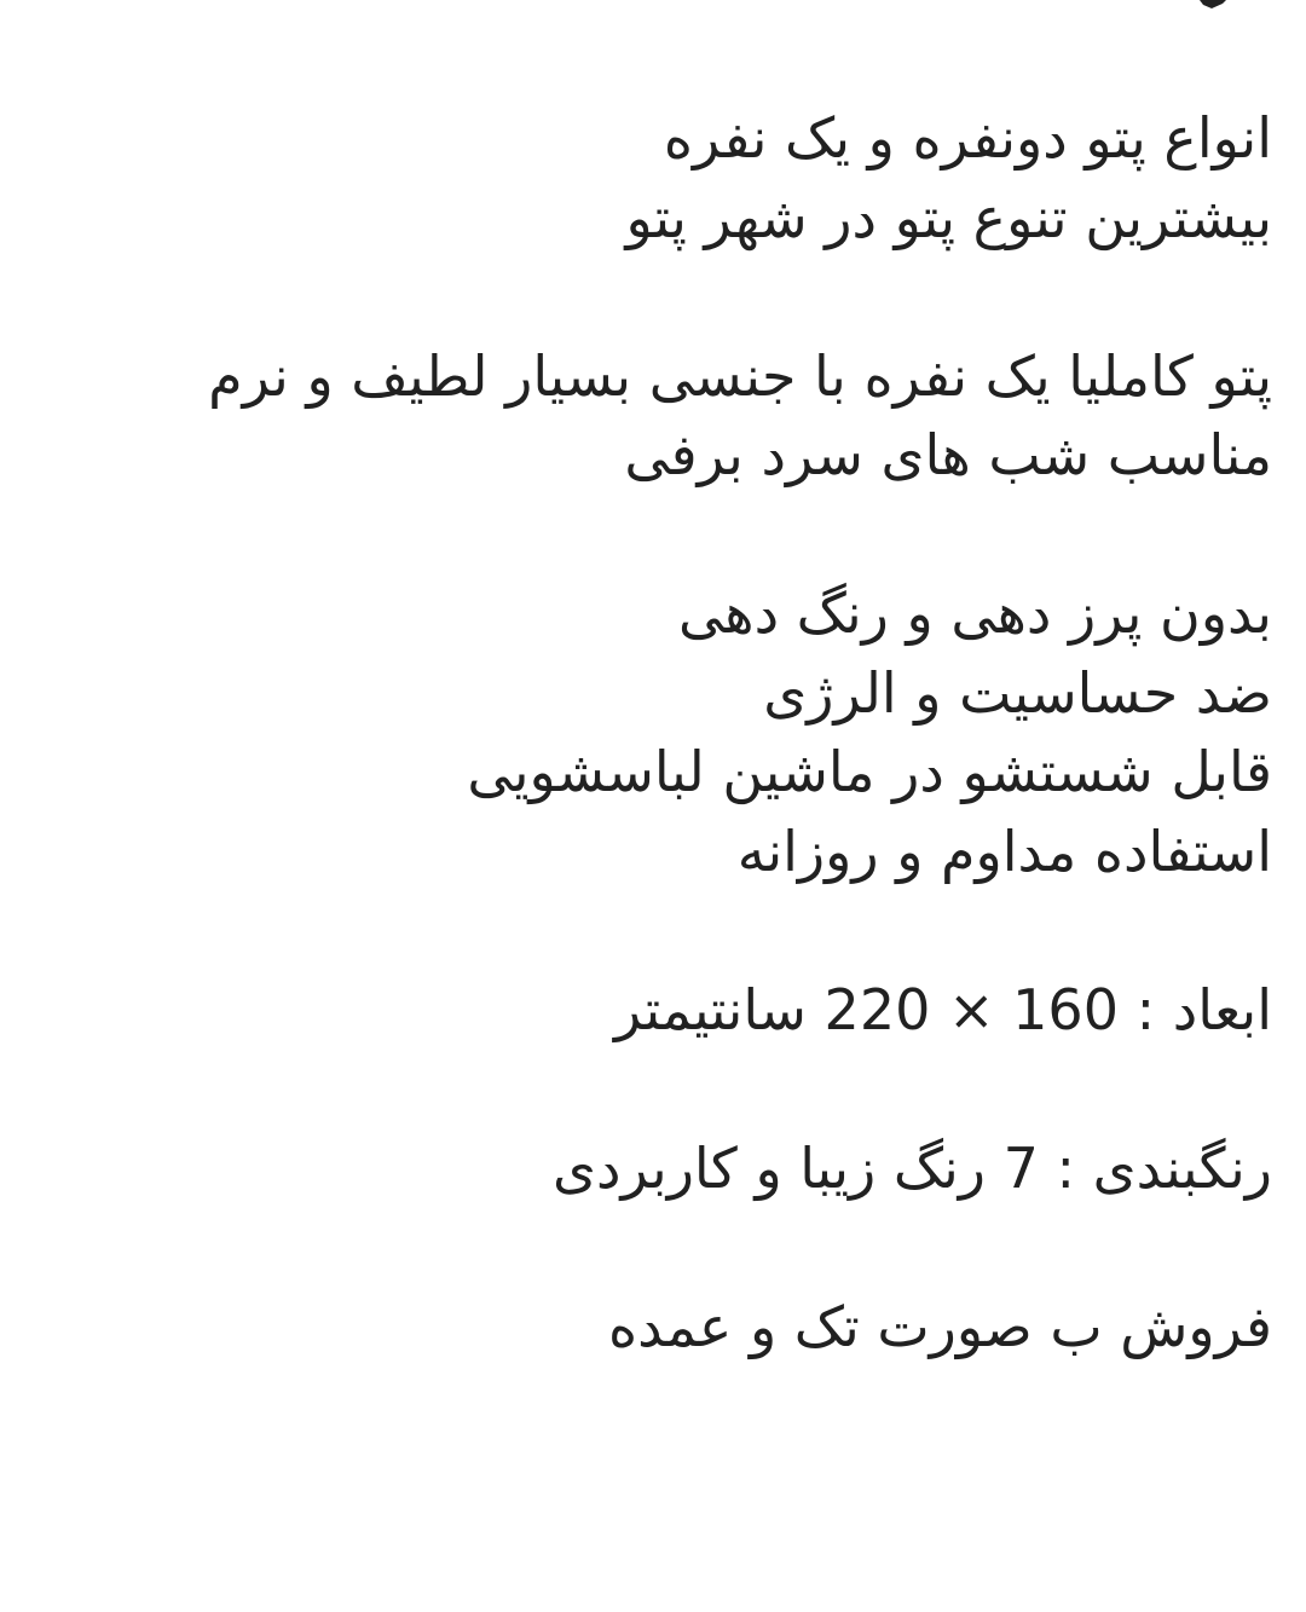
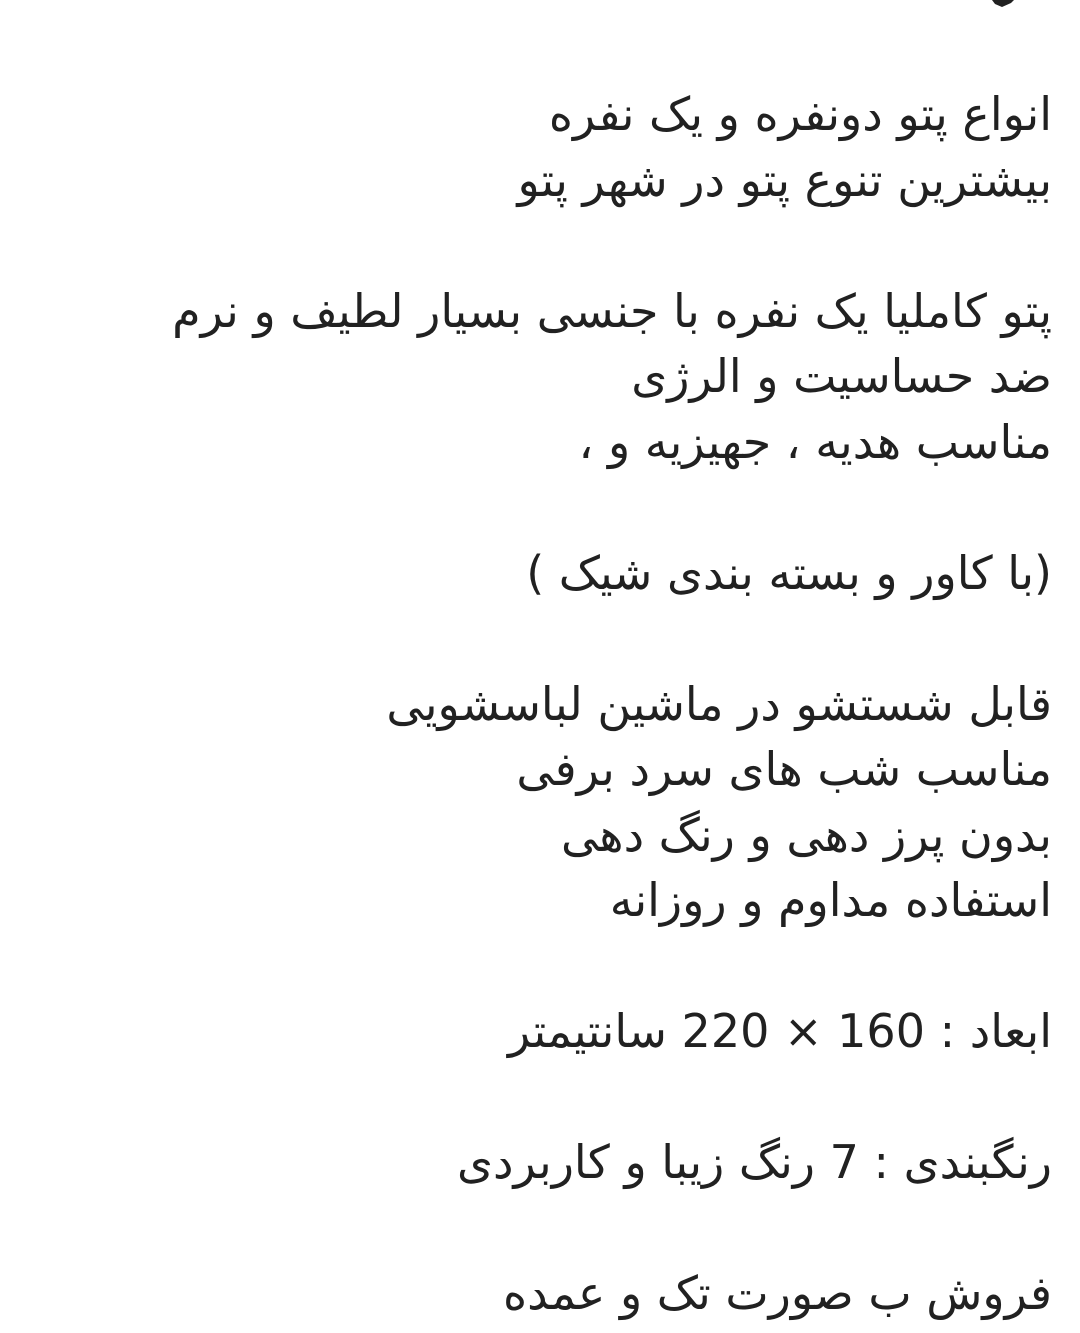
  انواع پتو دونفره و یک نفره
  بیشترین تنوع پتو در شهر پتو
  پتو کاملیا یک نفره با جنسی بسیار لطیف و نرم
- مناسب شب های سرد برفی
+ ضد حساسیت و الرژی
+ مناسب هدیه ، جهیزیه و ،
+ (با کاور و بسته بندی شیک )
- بدون پرز دهی و رنگ دهی
+ قابل شستشو در ماشین لباسشویی
- ضد حساسیت و الرژی
+ مناسب شب های سرد برفی
- قابل شستشو در ماشین لباسشویی
+ بدون پرز دهی و رنگ دهی
  استفاده مداوم و روزانه
  ابعاد : 160 × 220 سانتیمتر
  رنگبندی : 7 رنگ زیبا و کاربردی
  فروش ب صورت تک و عمده
